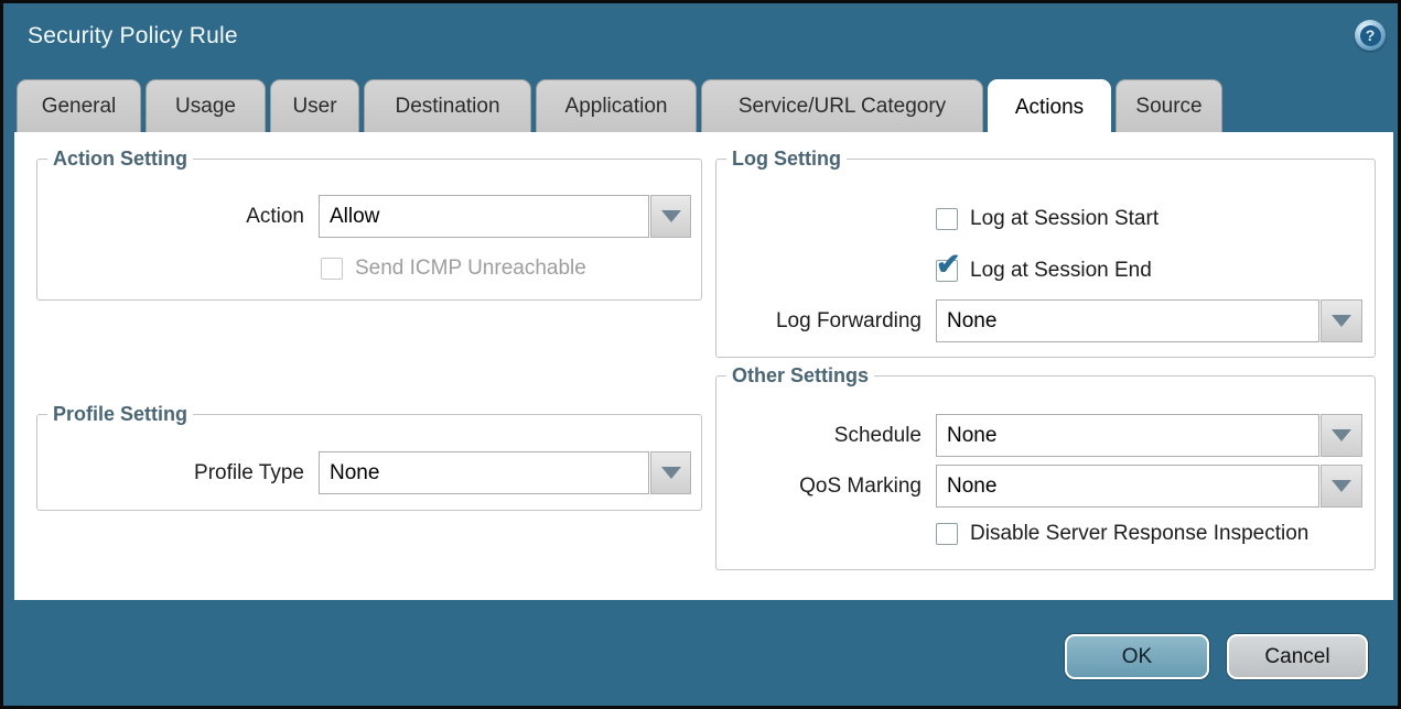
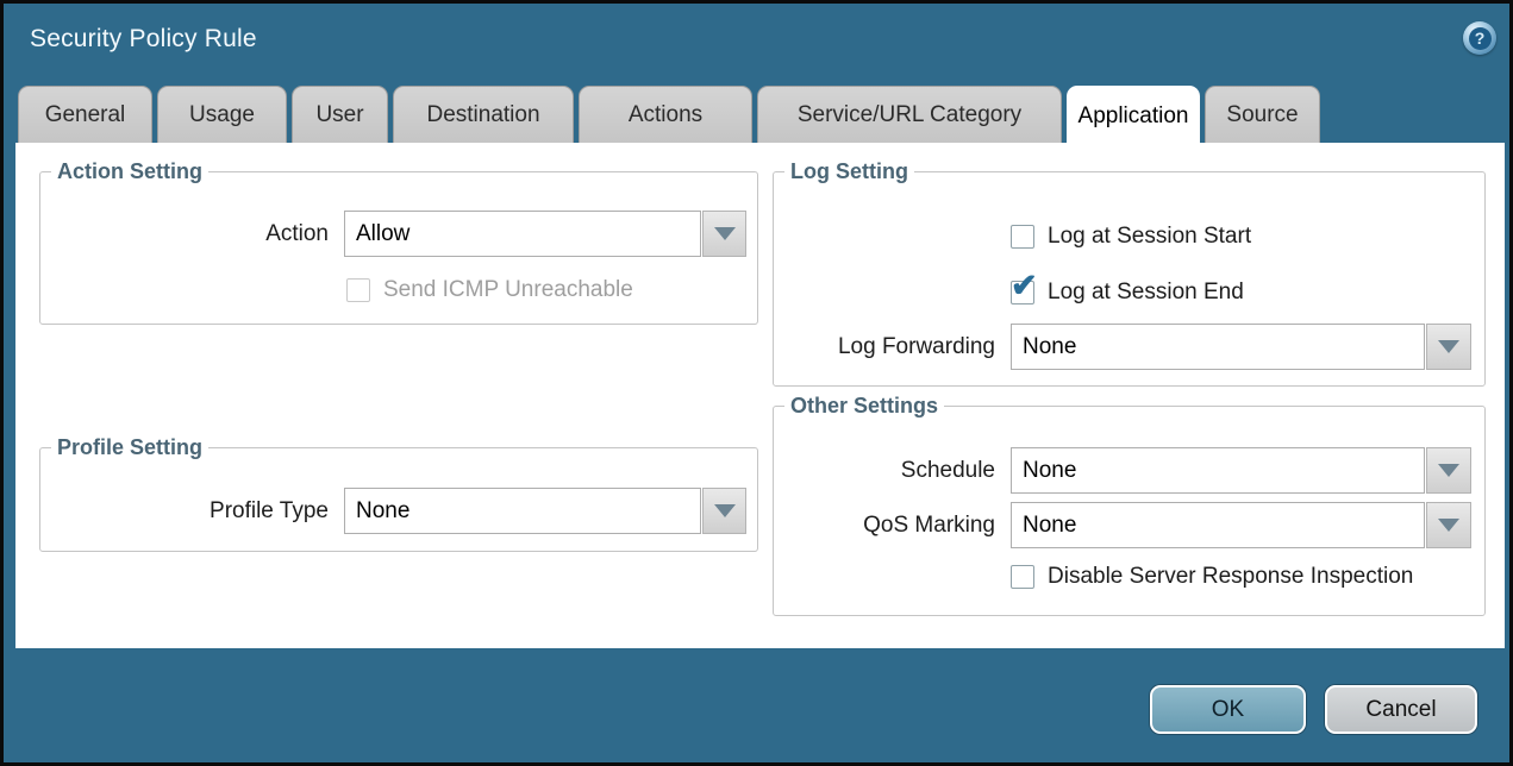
  Security Policy Rule
  ?
  General
  Usage
  User
  Destination
- Application
+ Actions
  Service/URL Category
- Actions
+ Application
  Source
  Action Setting
  Action
  Allow
  Send ICMP Unreachable
  Profile Setting
  Profile Type
  None
  Log Setting
  Log at Session Start
  ✔
  Log at Session End
  Log Forwarding
  None
  Other Settings
  Schedule
  None
  QoS Marking
  None
  Disable Server Response Inspection
  OK
  Cancel
